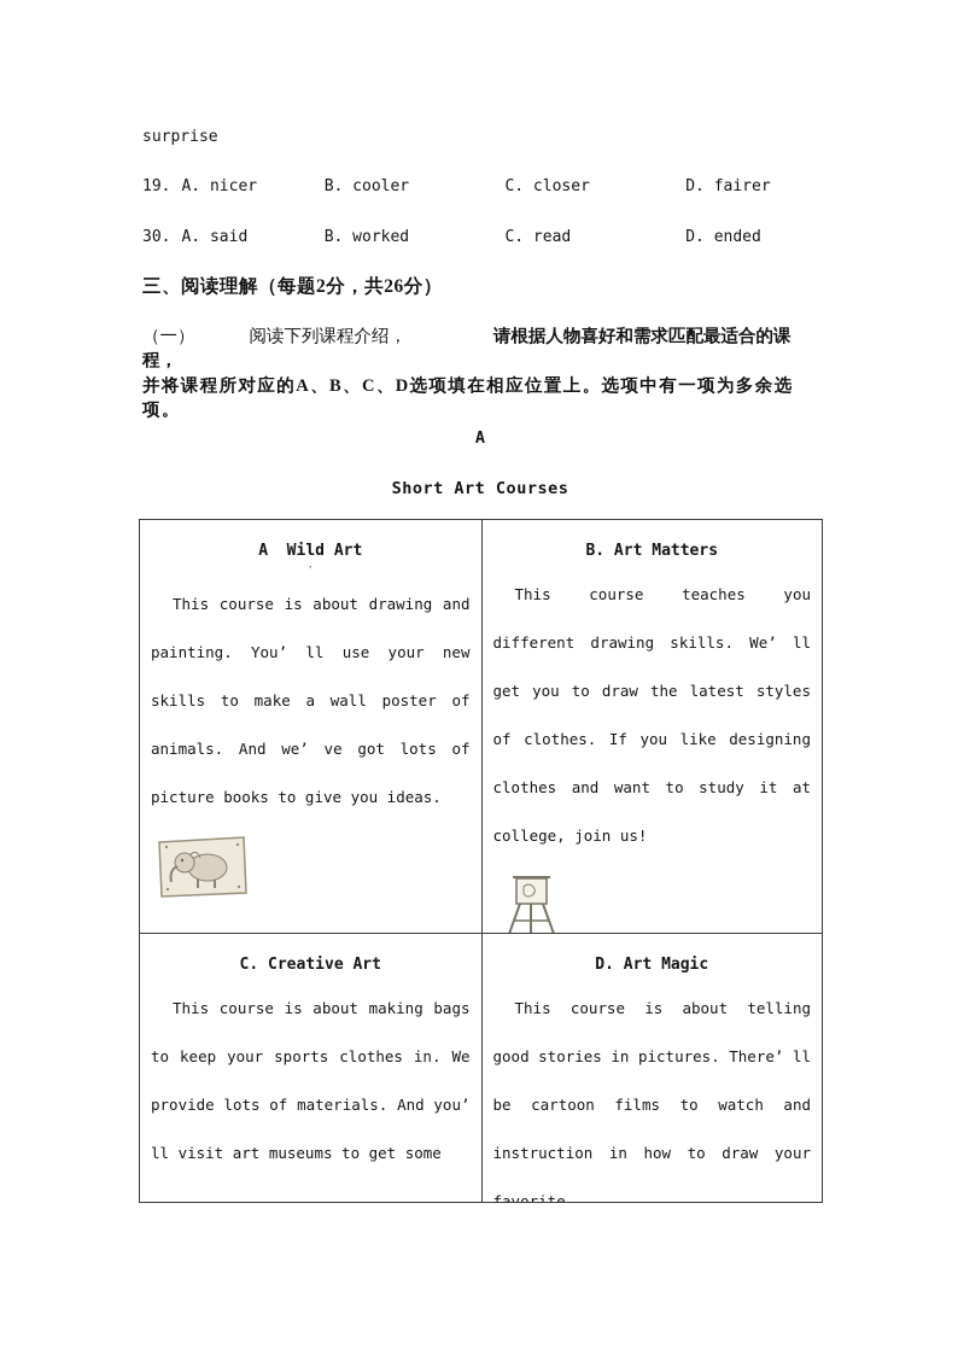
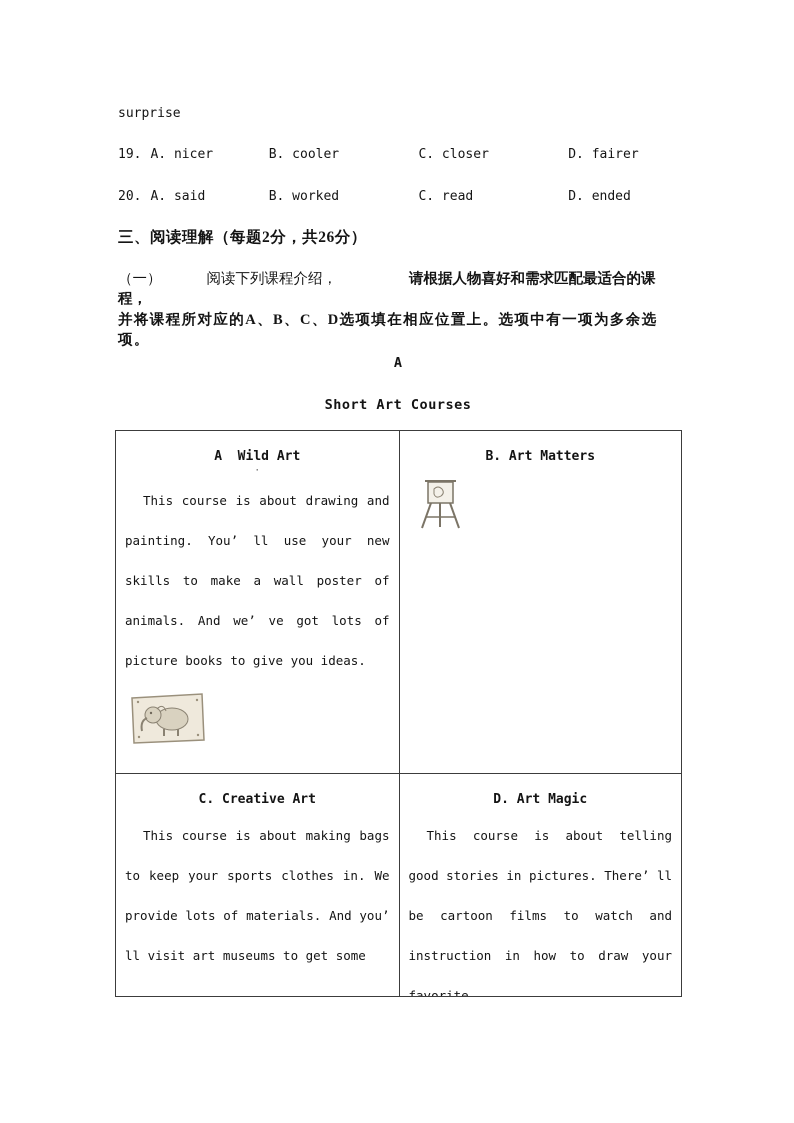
  surprise
  19. A. nicer
  B. cooler
  C. closer
  D. fairer
- 30. A. said
+ 20. A. said
  B. worked
  C. read
  D. ended
  三、阅读理解（每题2分，共26分）
  （一） 阅读下列课程介绍， 请根据人物喜好和需求匹配最适合的课程，
  并将课程所对应的A、B、C、D选项填在相应位置上。选项中有一项为多余选项。
  A
  Short Art Courses
  A Wild Art
  ·
  This course is about drawing and painting. You’ ll use your new skills to make a wall poster of animals. And we’ ve got lots of picture books to give you ideas.
  B. Art Matters
- This course teaches you different drawing skills. We’ ll get you to draw the latest styles of clothes. If you like designing clothes and want to study it at college, join us!
  C. Creative Art
  This course is about making bags to keep your sports clothes in. We provide lots of materials. And you’ ll visit art museums to get some
  D. Art Magic
  This course is about telling good stories in pictures. There’ ll be cartoon films to watch and instruction in how to draw your favorite
